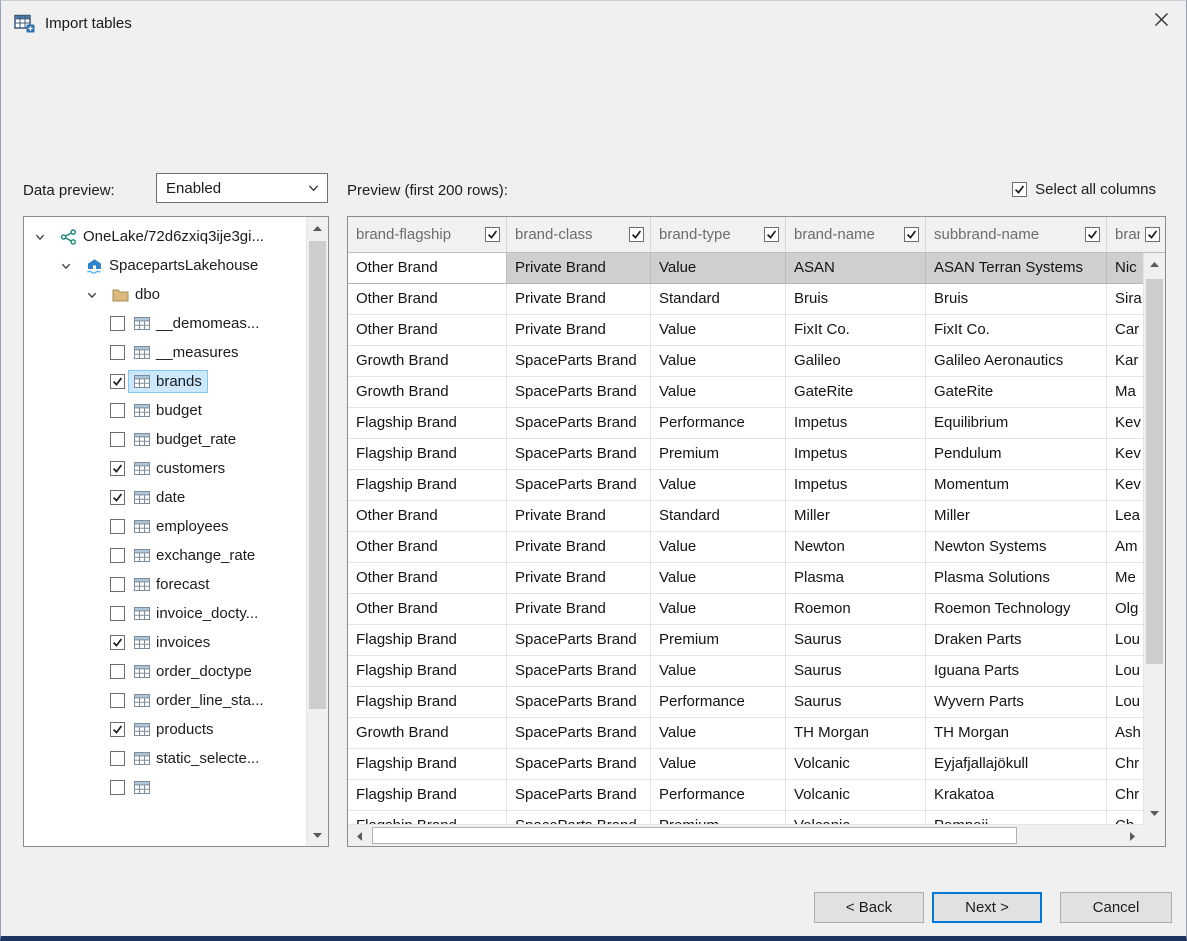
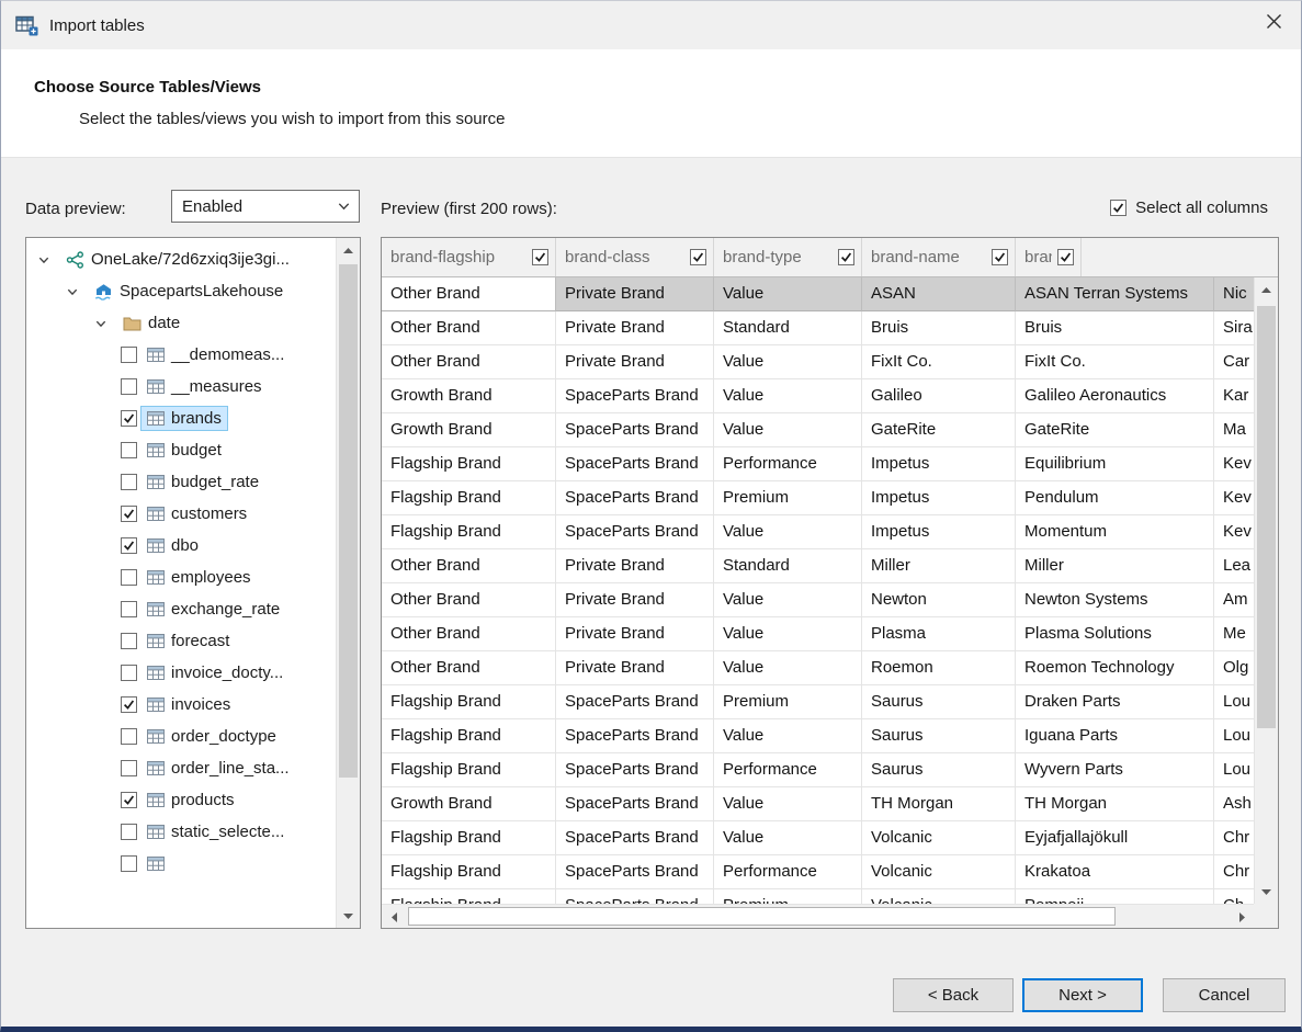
  Import tables
+ Choose Source Tables/Views
+ Select the tables/views you wish to import from this source
  Data preview:
  Enabled
  Preview (first 200 rows):
  Select all columns
  OneLake/72d6zxiq3ije3gi...
  SpacepartsLakehouse
- dbo
+ date
  __demomeas...
  __measures
  brands
  budget
  budget_rate
  customers
- date
+ dbo
  employees
  exchange_rate
  forecast
  invoice_docty...
  invoices
  order_doctype
  order_line_sta...
  products
  static_selecte...
  brand-flagship
  brand-class
  brand-type
  brand-name
- subbrand-name
  Other Brand
  Private Brand
  Value
  ASAN
  ASAN Terran Systems
  Nic
  Other Brand
  Private Brand
  Standard
  Bruis
  Bruis
  Sira
  Other Brand
  Private Brand
  Value
  FixIt Co.
  FixIt Co.
  Car
  Growth Brand
  SpaceParts Brand
  Value
  Galileo
  Galileo Aeronautics
  Kar
  Growth Brand
  SpaceParts Brand
  Value
  GateRite
  GateRite
  Ma
  Flagship Brand
  SpaceParts Brand
  Performance
  Impetus
  Equilibrium
  Kev
  Flagship Brand
  SpaceParts Brand
  Premium
  Impetus
  Pendulum
  Kev
  Flagship Brand
  SpaceParts Brand
  Value
  Impetus
  Momentum
  Kev
  Other Brand
  Private Brand
  Standard
  Miller
  Miller
  Lea
  Other Brand
  Private Brand
  Value
  Newton
  Newton Systems
  Am
  Other Brand
  Private Brand
  Value
  Plasma
  Plasma Solutions
  Me
  Other Brand
  Private Brand
  Value
  Roemon
  Roemon Technology
  Olg
  Flagship Brand
  SpaceParts Brand
  Premium
  Saurus
  Draken Parts
  Lou
  Flagship Brand
  SpaceParts Brand
  Value
  Saurus
  Iguana Parts
  Lou
  Flagship Brand
  SpaceParts Brand
  Performance
  Saurus
  Wyvern Parts
  Lou
  Growth Brand
  SpaceParts Brand
  Value
  TH Morgan
  TH Morgan
  Ash
  Flagship Brand
  SpaceParts Brand
  Value
  Volcanic
  Eyjafjallajökull
  Chr
  Flagship Brand
  SpaceParts Brand
  Performance
  Volcanic
  Krakatoa
  Chr
  < Back
  Next >
  Cancel
